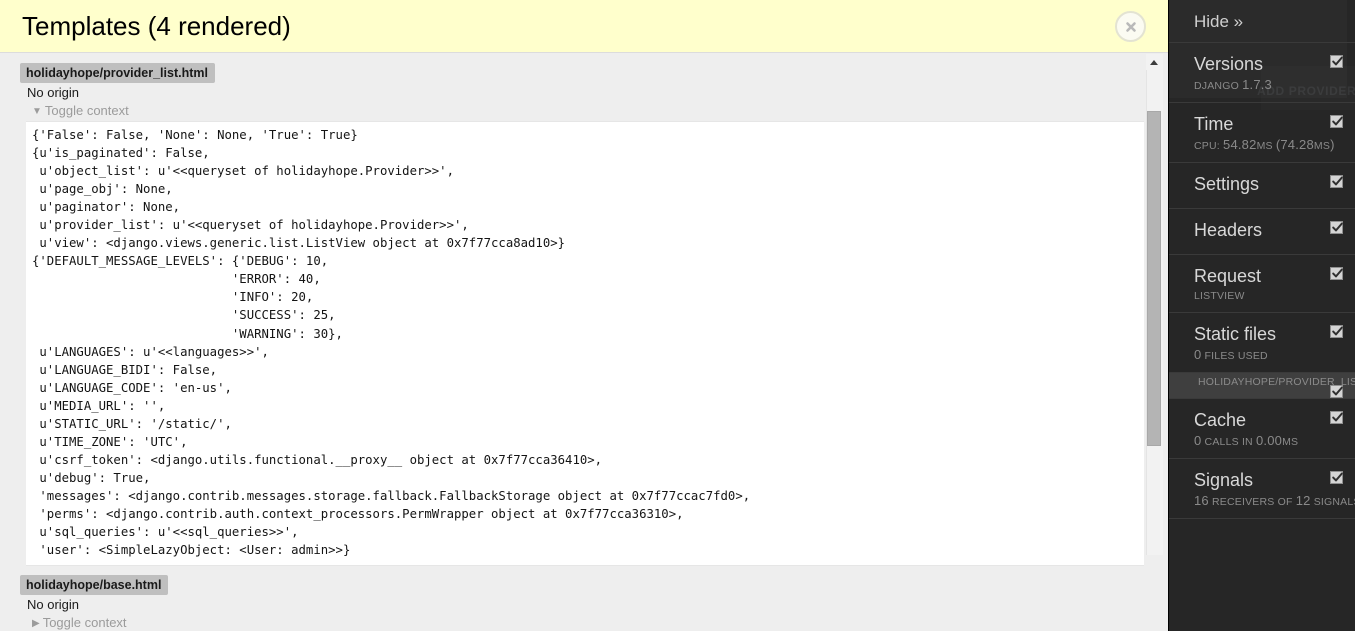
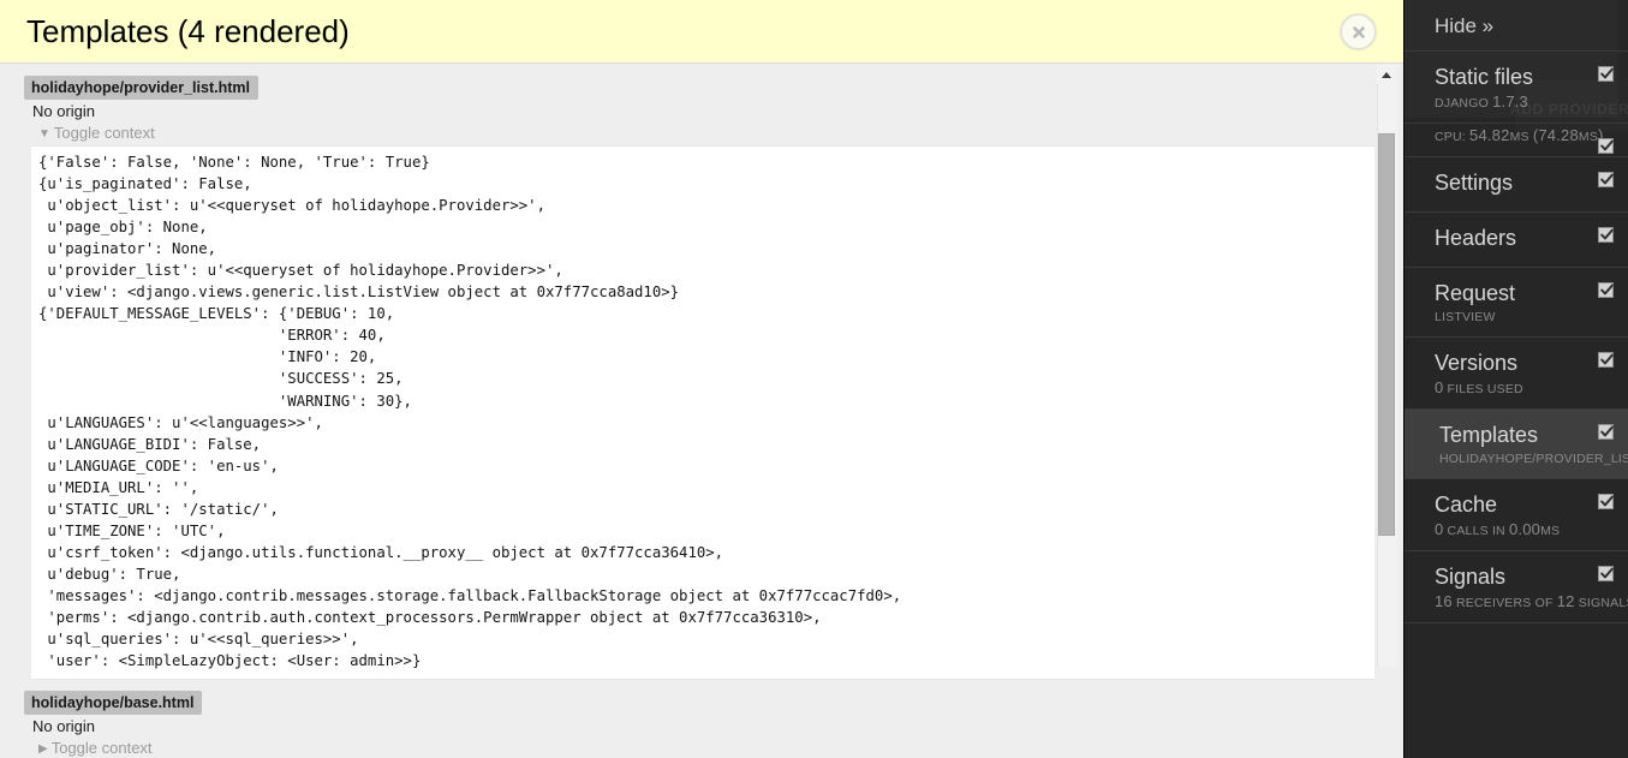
  Templates (4 rendered)
  holidayhope/provider_list.html
  No origin
  ▼ Toggle context
  {'False': False, 'None': None, 'True': True}
  {u'is_paginated': False,
  u'object_list': u'<<queryset of holidayhope.Provider>>',
  u'page_obj': None,
  u'paginator': None,
  u'provider_list': u'<<queryset of holidayhope.Provider>>',
  u'view': <django.views.generic.list.ListView object at 0x7f77cca8ad10>}
  {'DEFAULT_MESSAGE_LEVELS': {'DEBUG': 10,
  'ERROR': 40,
  'INFO': 20,
  'SUCCESS': 25,
  'WARNING': 30},
  u'LANGUAGES': u'<<languages>>',
  u'LANGUAGE_BIDI': False,
  u'LANGUAGE_CODE': 'en-us',
  u'MEDIA_URL': '',
  u'STATIC_URL': '/static/',
  u'TIME_ZONE': 'UTC',
  u'csrf_token': <django.utils.functional.__proxy__ object at 0x7f77cca36410>,
  u'debug': True,
  'messages': <django.contrib.messages.storage.fallback.FallbackStorage object at 0x7f77ccac7fd0>,
  'perms': <django.contrib.auth.context_processors.PermWrapper object at 0x7f77cca36310>,
  u'sql_queries': u'<<sql_queries>>',
  'user': <SimpleLazyObject: <User: admin>>}
  holidayhope/base.html
  No origin
  ▶ Toggle context
  ADD PROVIDER
  Hide »
- Versions
+ Static files
  DJANGO 1.7.3
- Time
  CPU: 54.82MS (74.28MS)
  Settings
  Headers
  Request
  LISTVIEW
- Static files
+ Versions
  0 FILES USED
+ Templates
  HOLIDAYHOPE/PROVIDER_LIS
  Cache
  0 CALLS IN 0.00MS
  Signals
  16 RECEIVERS OF 12 SIGNAL
